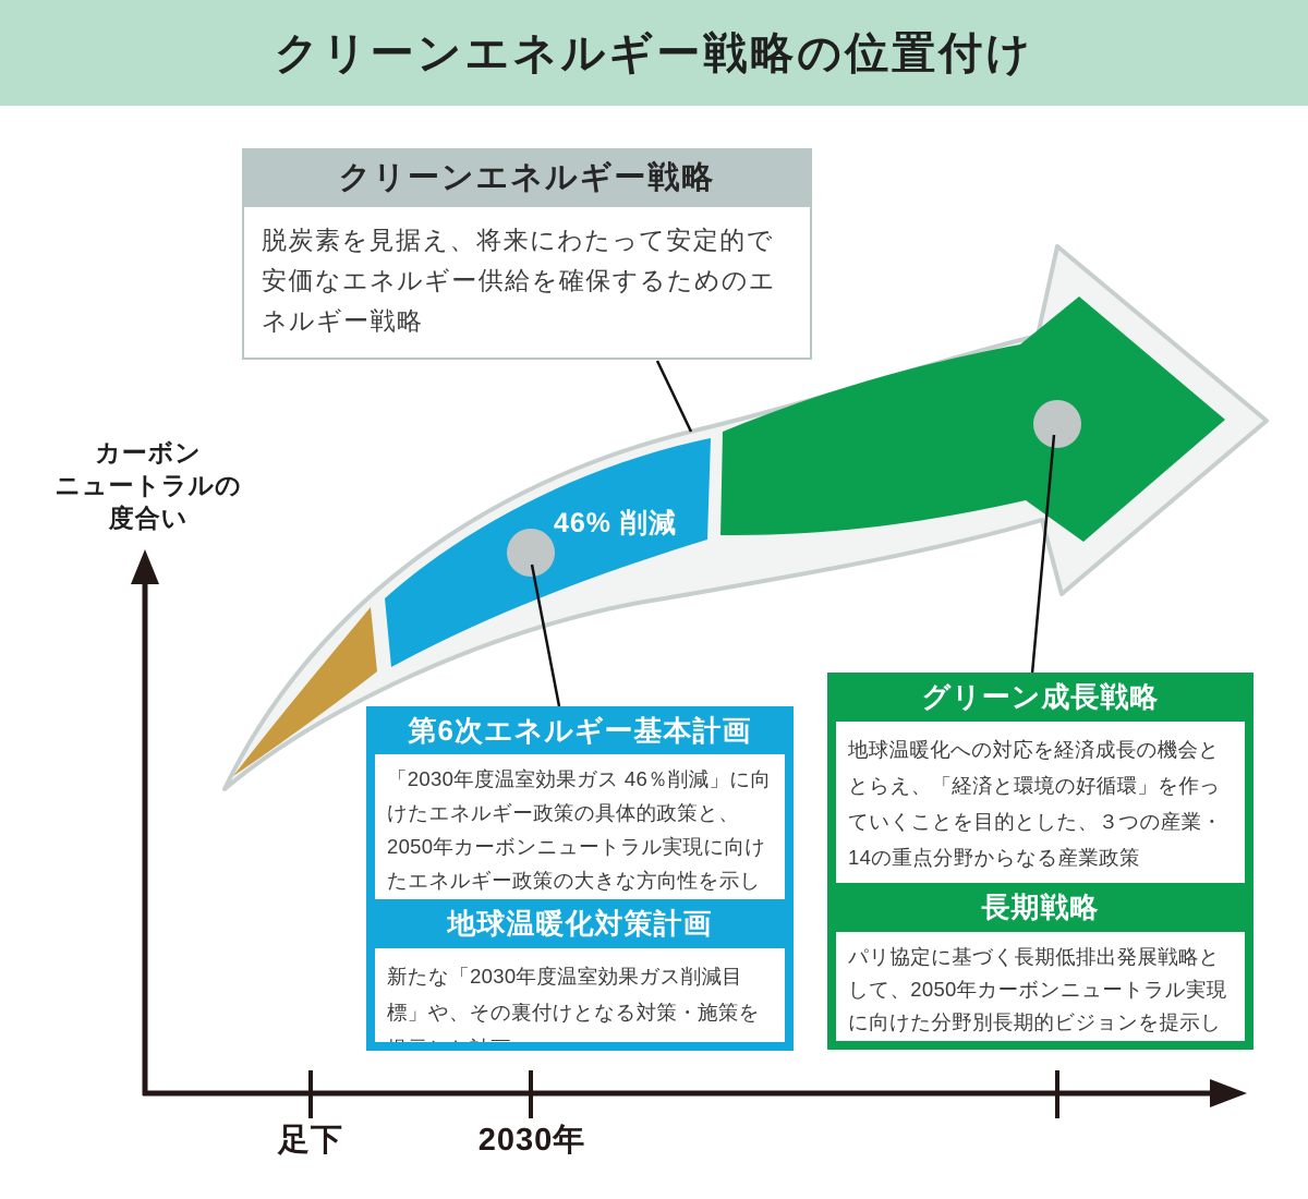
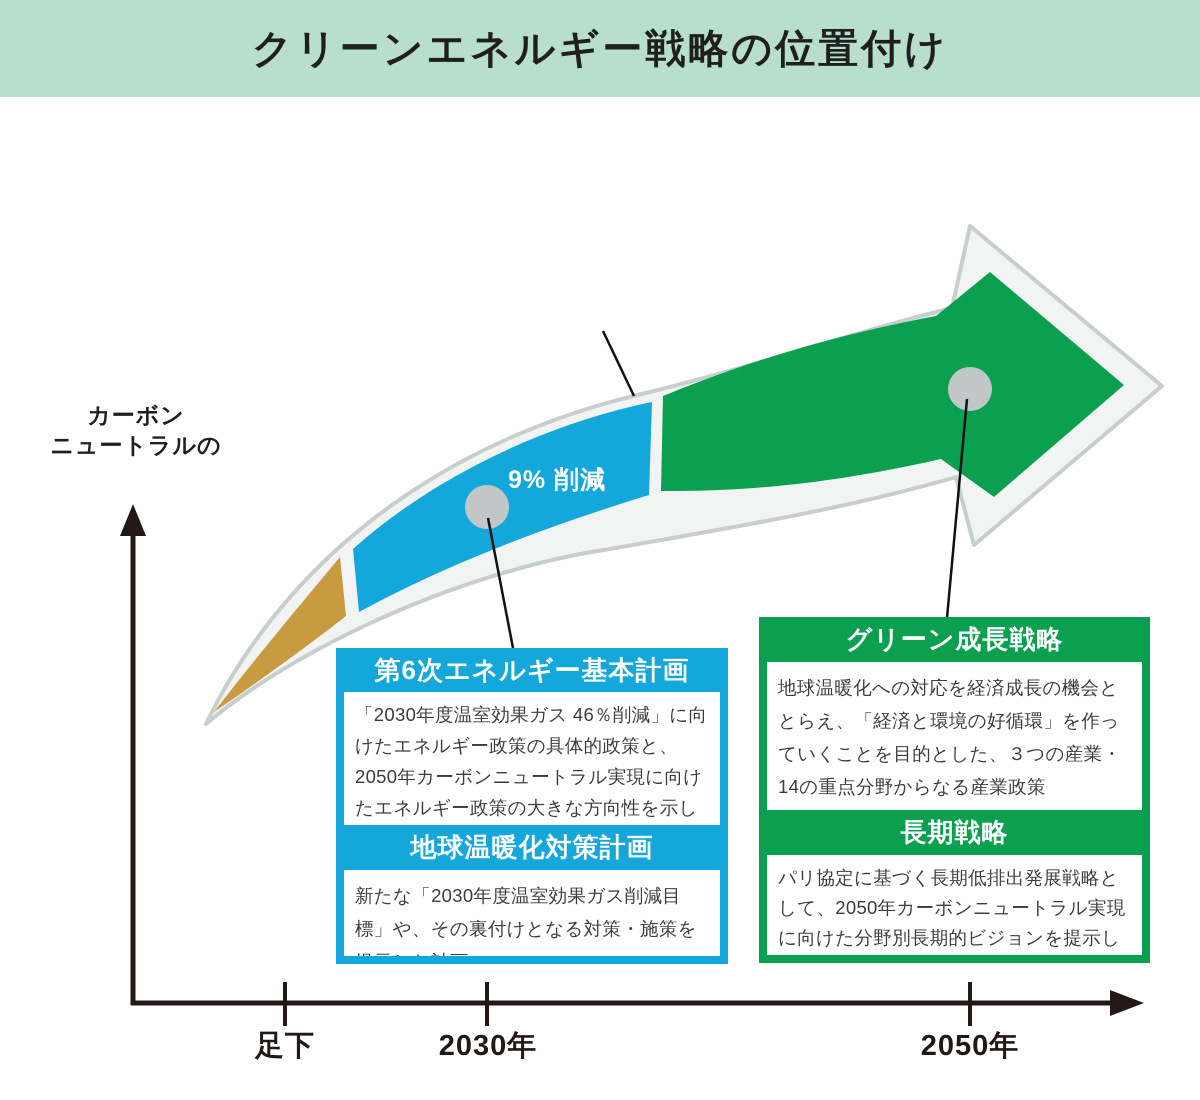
  クリーンエネルギー戦略の位置付け
- クリーンエネルギー戦略
- 脱炭素を見据え、将来にわたって安定的で安価なエネルギー供給を確保するためのエネルギー戦略
- 46% 削減
+ 9% 削減
  カーボン
  ニュートラルの
- 度合い
  足下
  2030年
+ 2050年
  第6次エネルギー基本計画
  「2030年度温室効果ガス 46％削減」に向けたエネルギー政策の具体的政策と、2050年カーボンニュートラル実現に向けたエネルギー政策の大きな方向性を示し
  地球温暖化対策計画
  新たな「2030年度温室効果ガス削減目標」や、その裏付けとなる対策・施策を
  グリーン成長戦略
  地球温暖化への対応を経済成長の機会ととらえ、「経済と環境の好循環」を作っていくことを目的とした、３つの産業・14の重点分野からなる産業政策
  長期戦略
  パリ協定に基づく長期低排出発展戦略として、2050年カーボンニュートラル実現に向けた分野別長期的ビジョンを提示し
